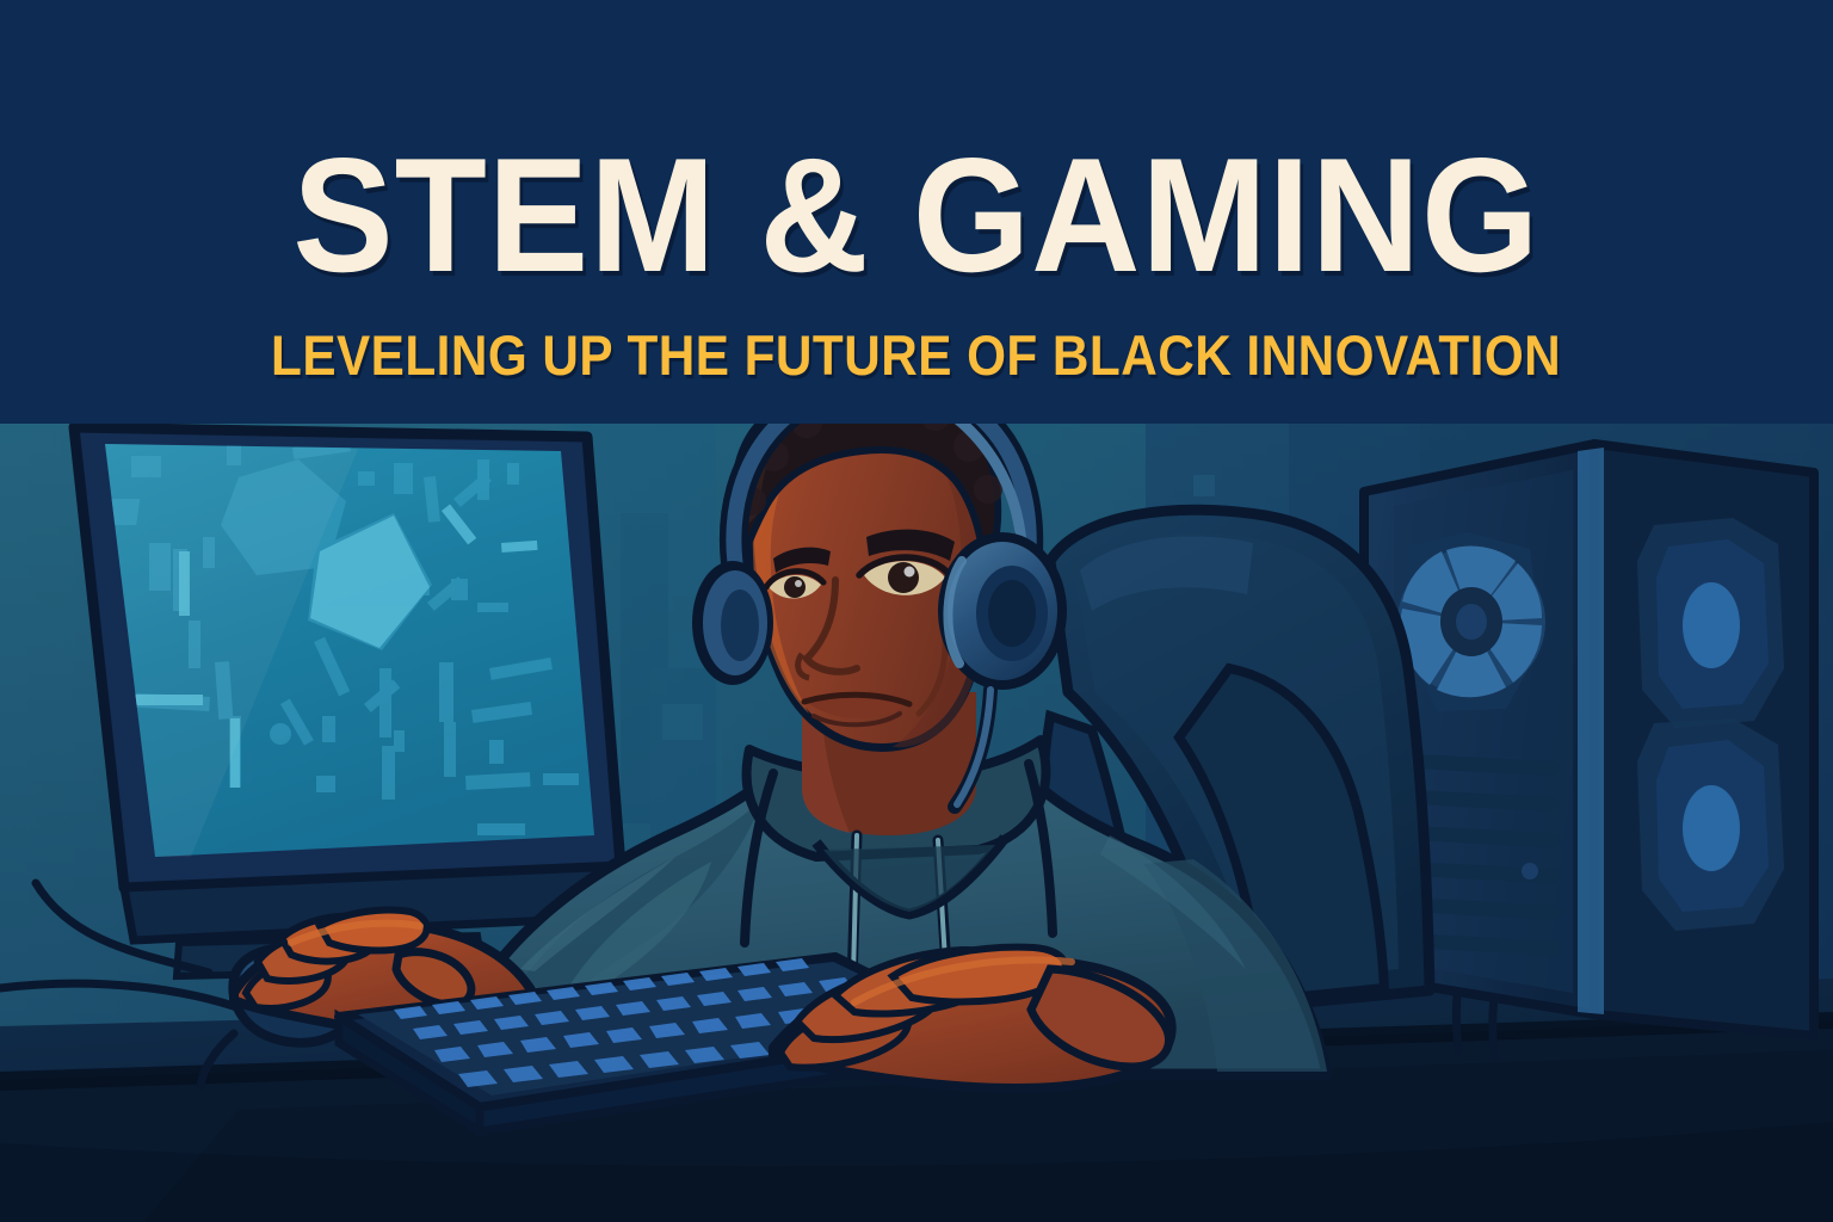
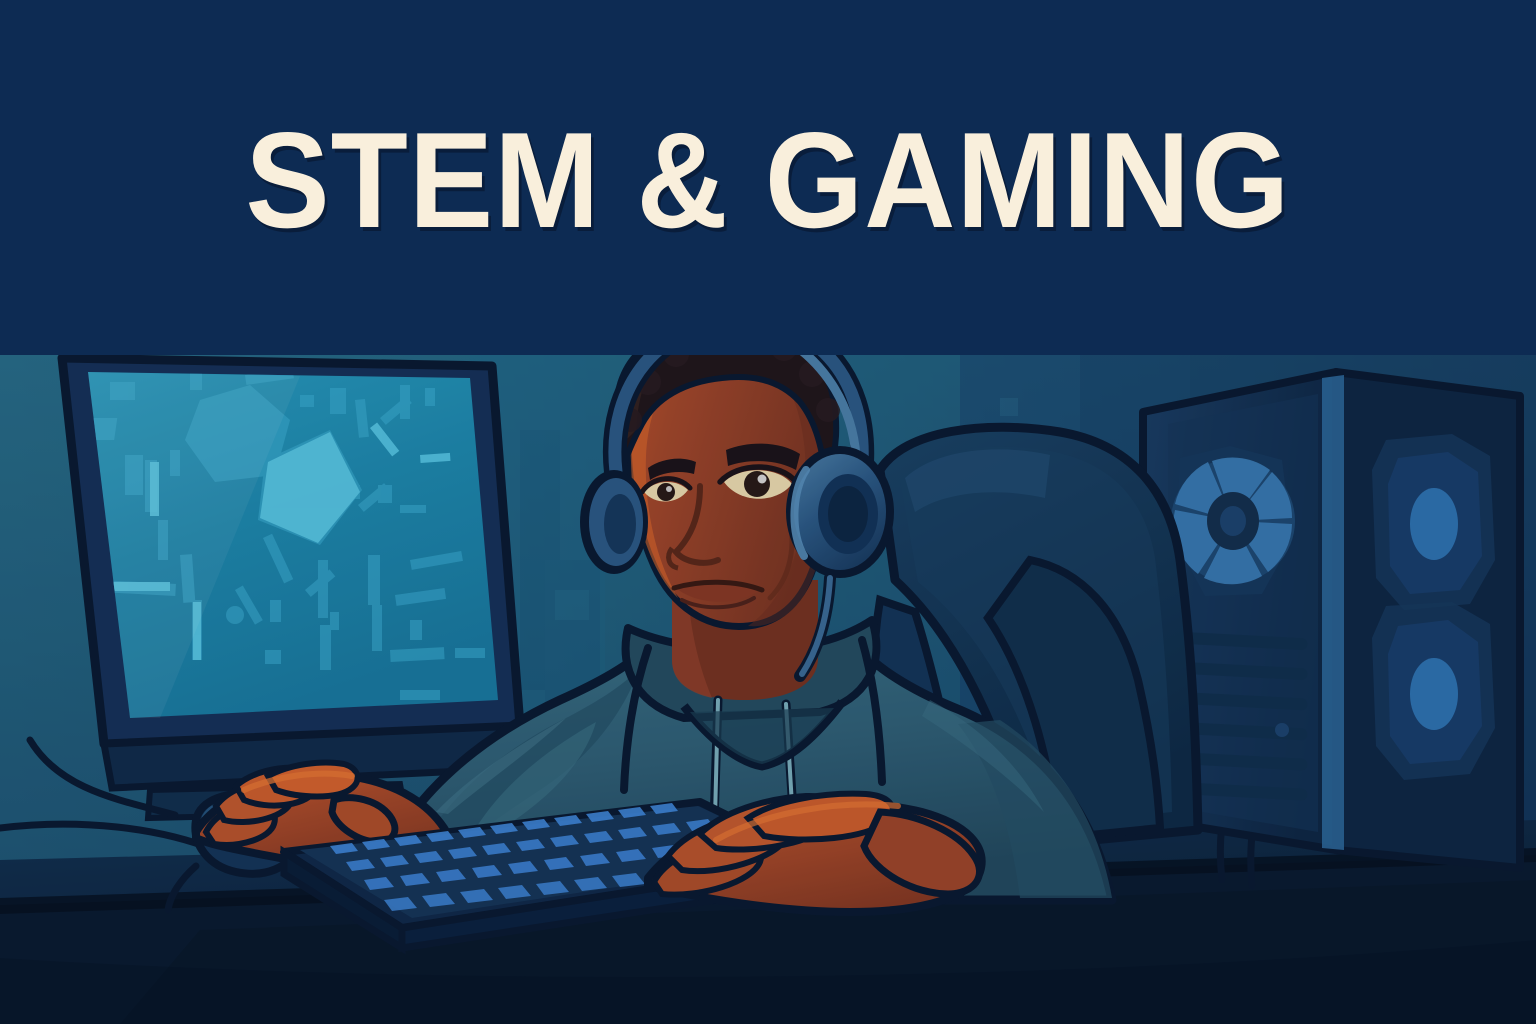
  STEM & GAMING
- LEVELING UP THE FUTURE OF BLACK INNOVATION
